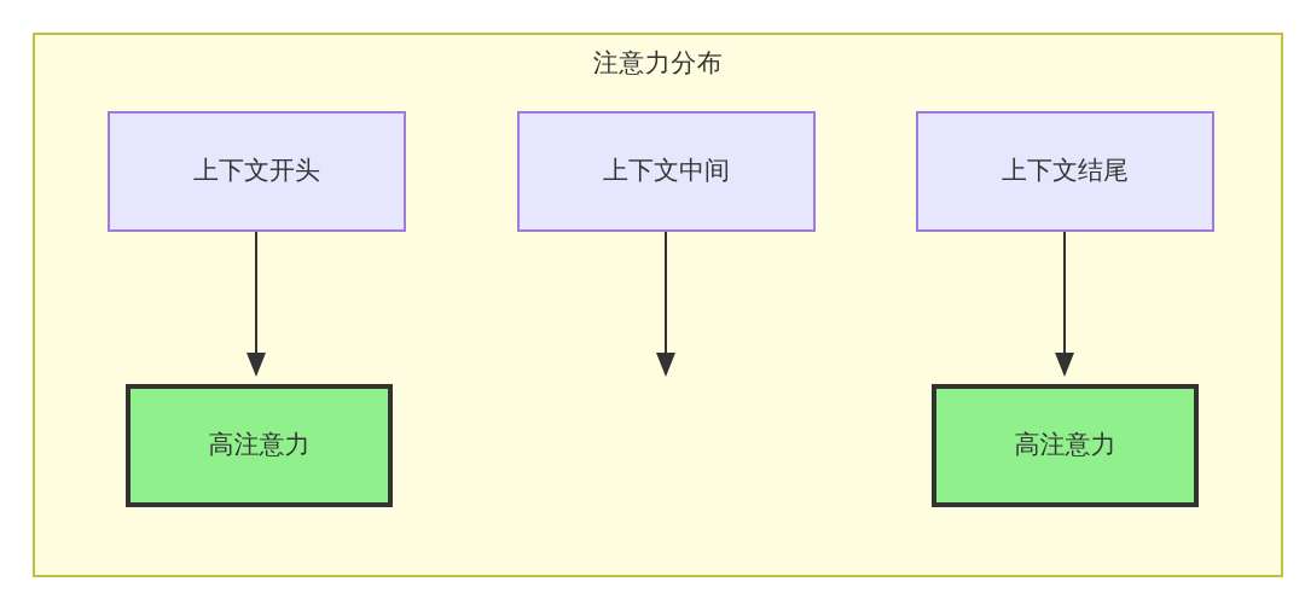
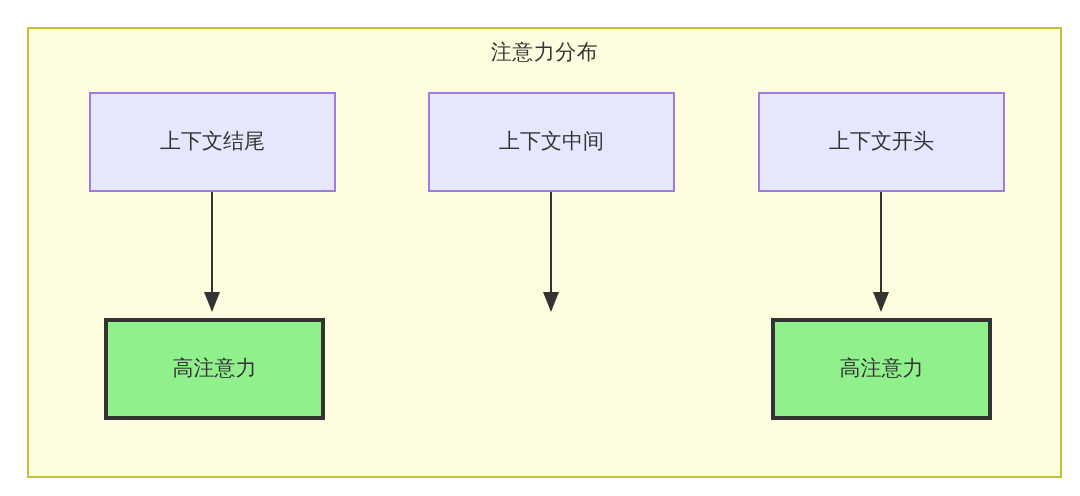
  注意力分布
- 上下文开头
+ 上下文结尾
  上下文中间
- 上下文结尾
+ 上下文开头
  高注意力
  高注意力
